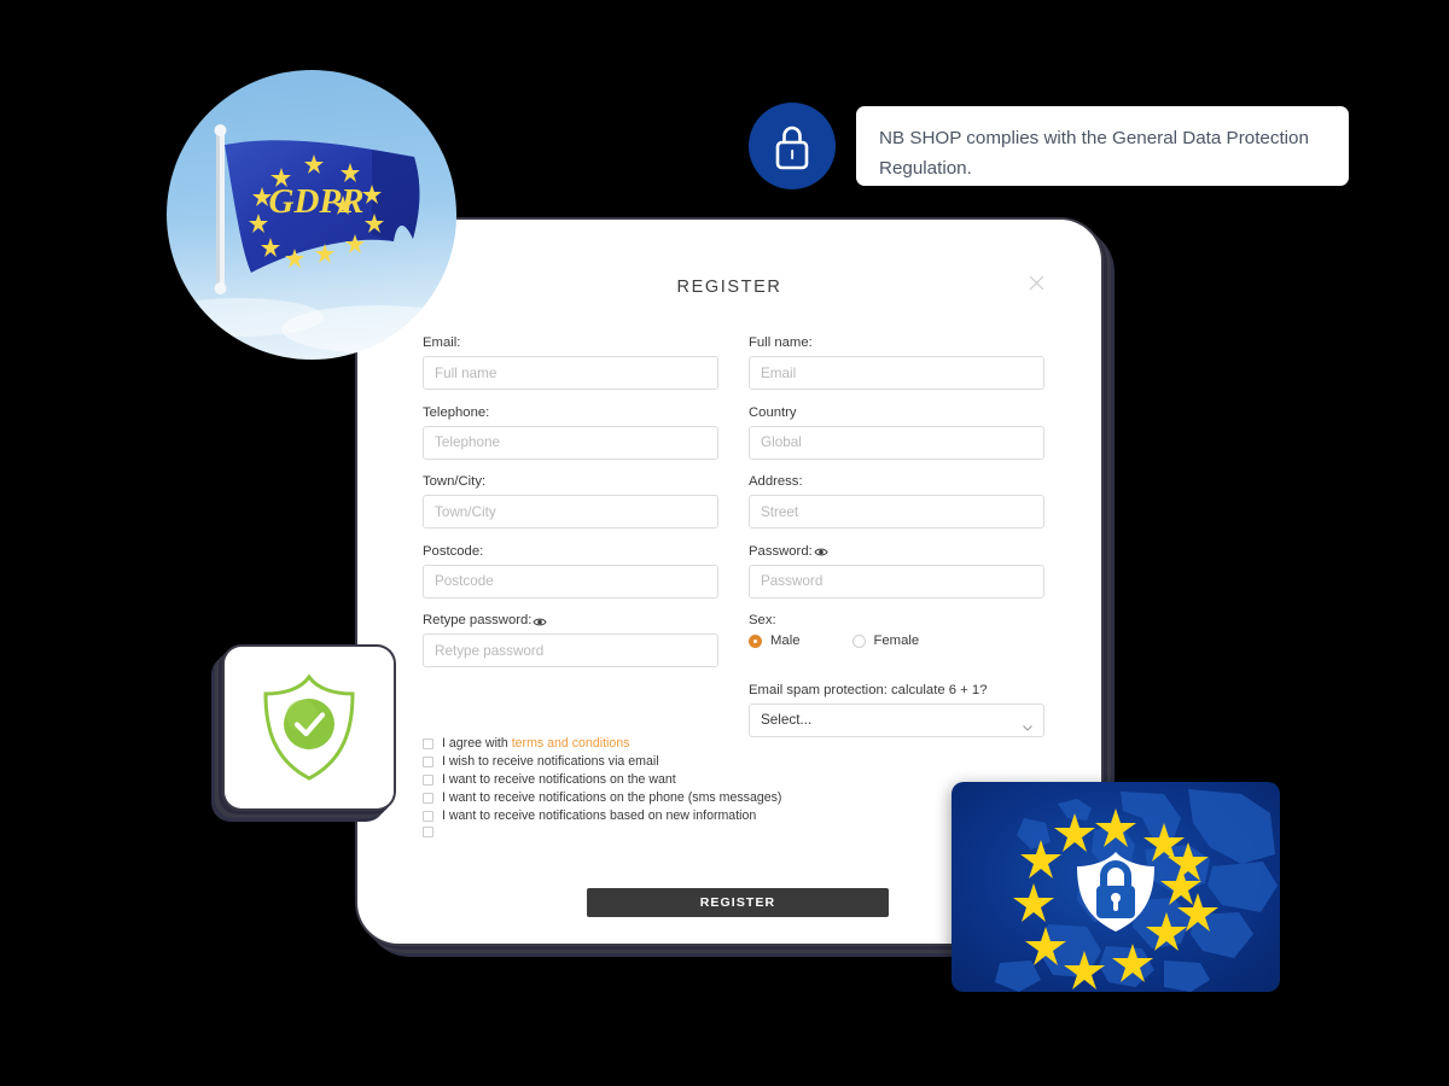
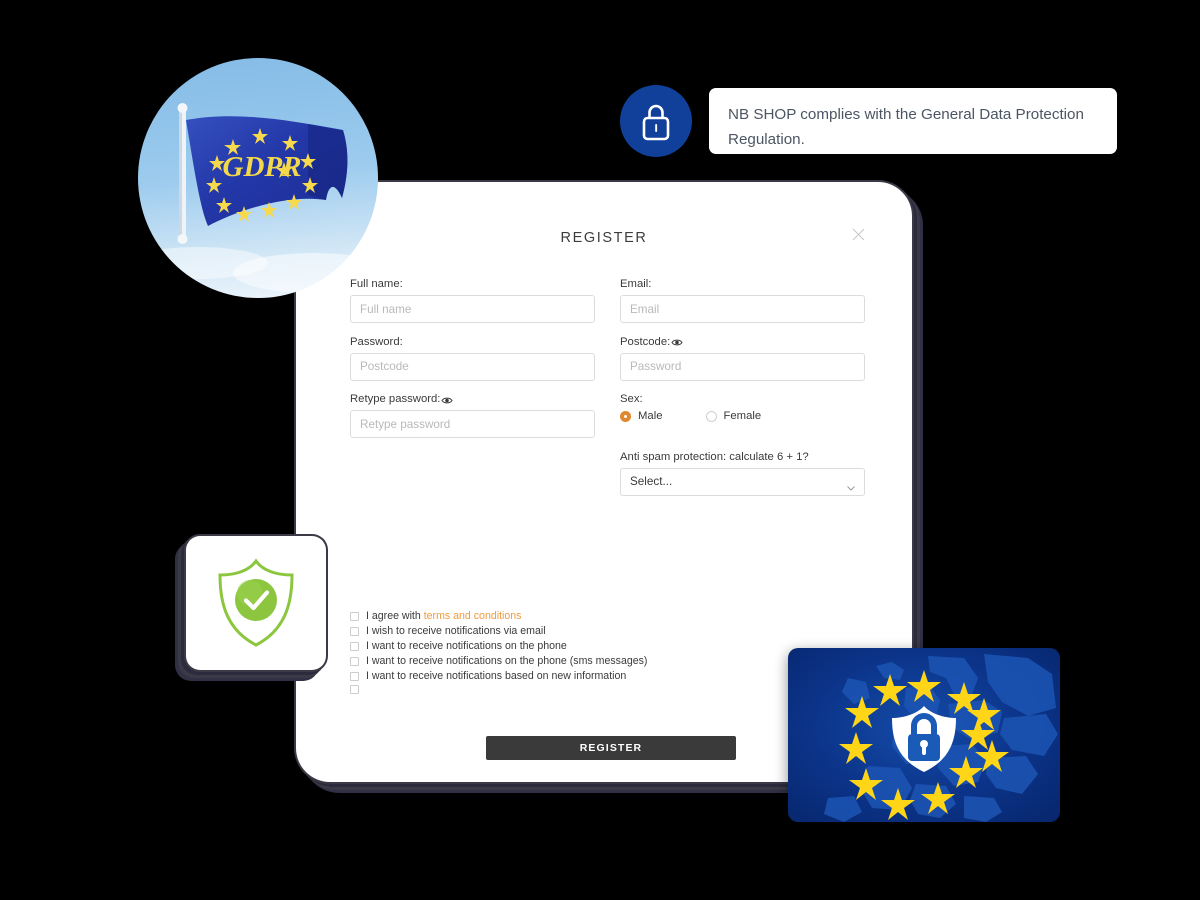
  REGISTER
- Email:
+ Full name:
  Full name
- Full name:
+ Email:
  Email
- Telephone:
- Telephone
- Country
- Global
- Town/City:
- Town/City
- Address:
- Street
- Postcode:
+ Password:
  Postcode
- Password:
+ Postcode:
  Password
  Retype password:
  Retype password
  Sex:
  Male
  Female
- Email spam protection: calculate 6 + 1?
+ Anti spam protection: calculate 6 + 1?
  Select...
  I agree with terms and conditions
  I wish to receive notifications via email
- I want to receive notifications on the want
+ I want to receive notifications on the phone
  I want to receive notifications on the phone (sms messages)
  I want to receive notifications based on new information
  REGISTER
  GDPR
  NB SHOP complies with the General Data Protection Regulation.
